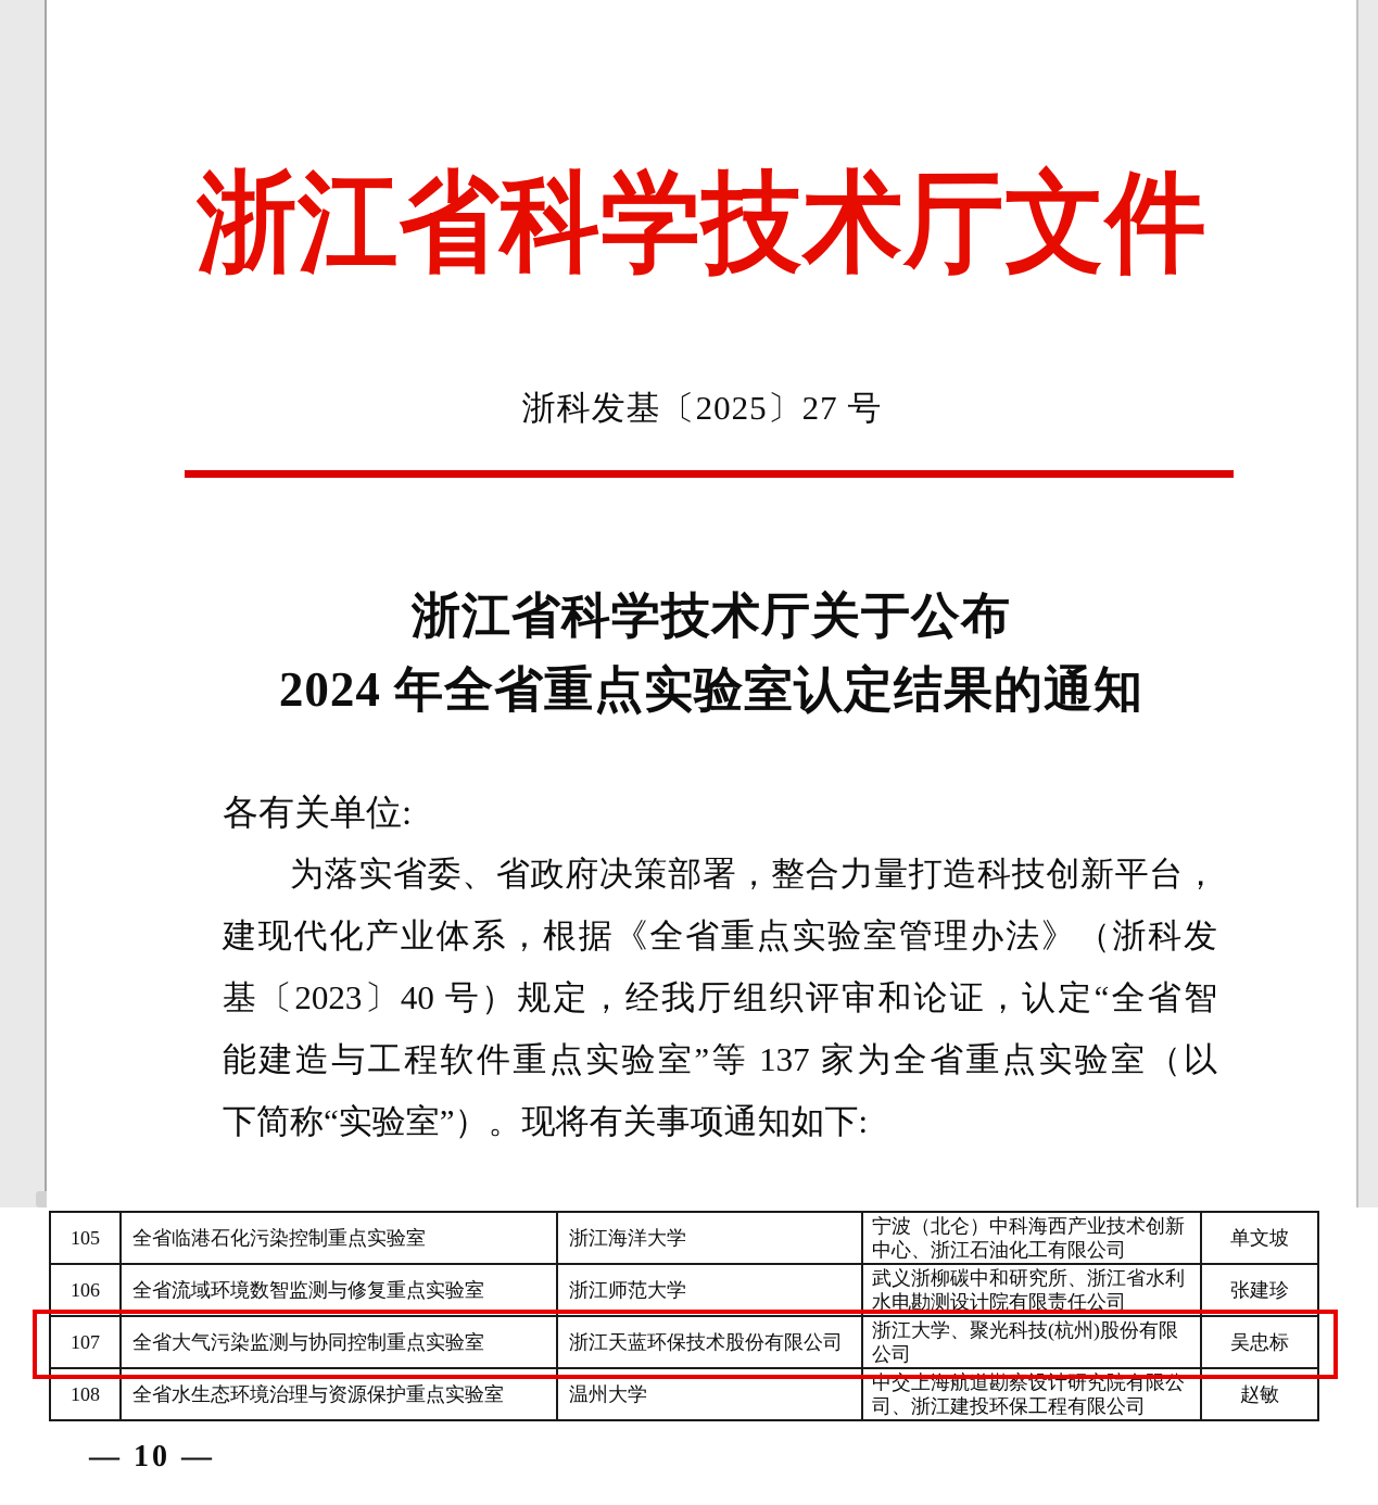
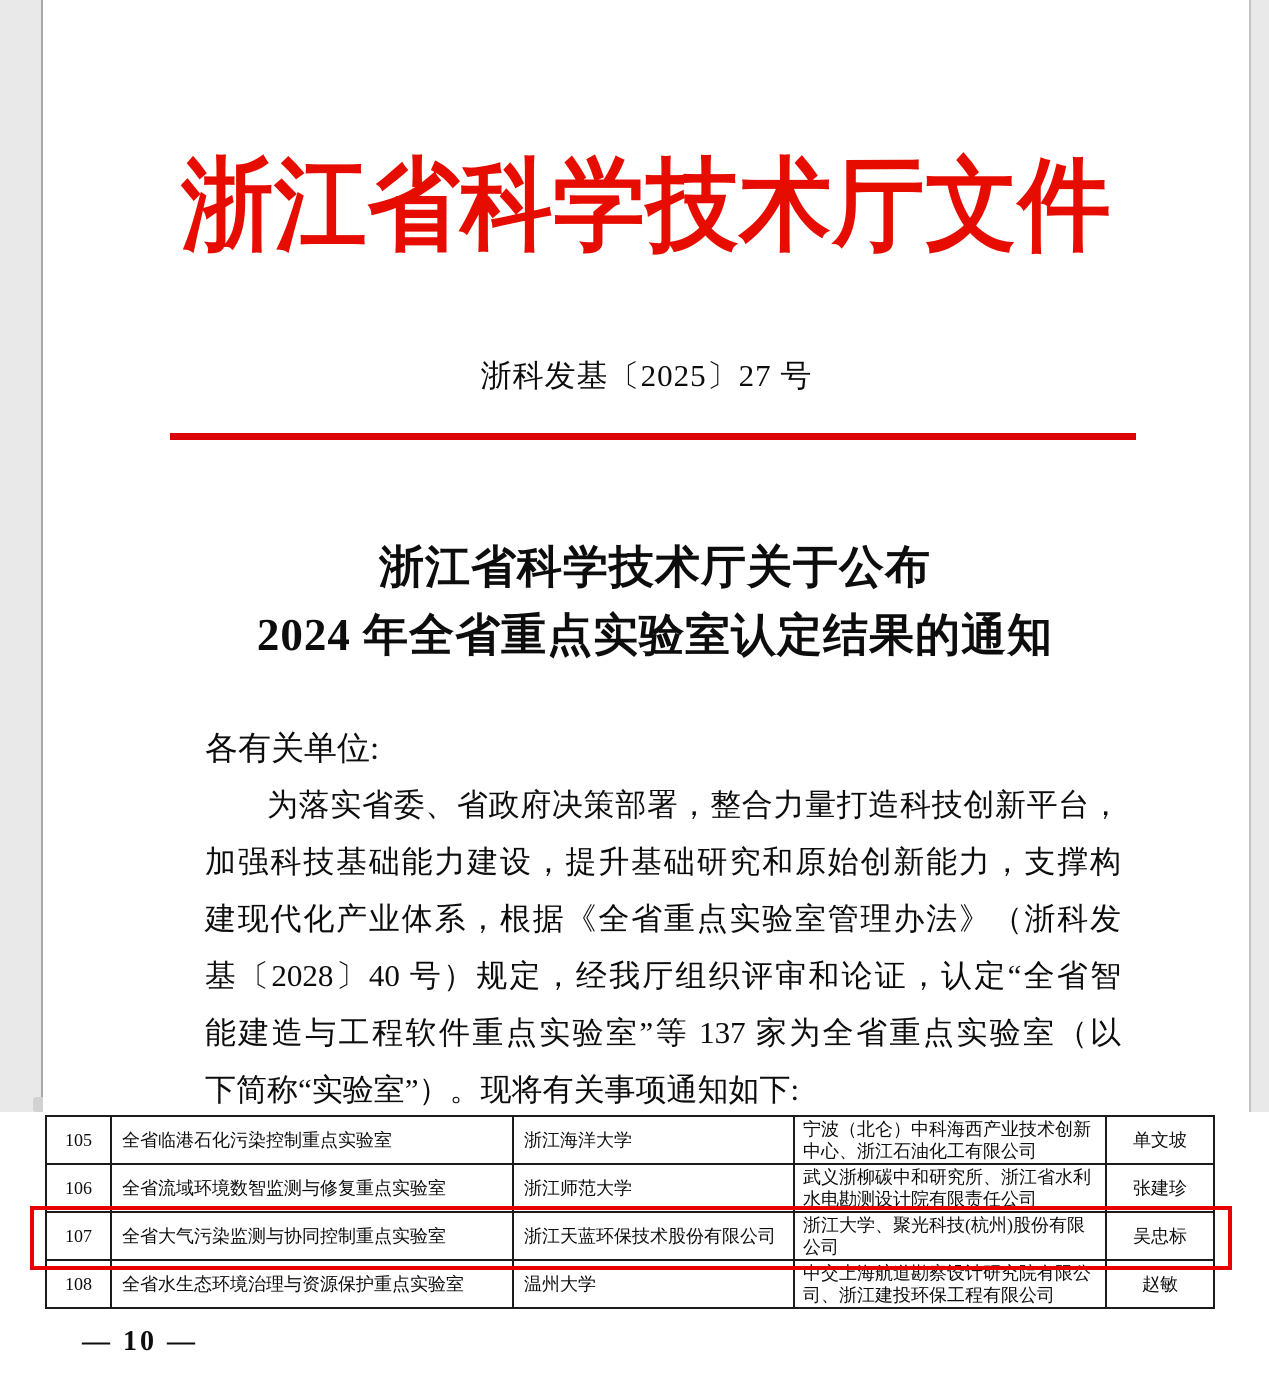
  浙江省科学技术厅文件
  浙科发基〔2025〕27 号
  浙江省科学技术厅关于公布
  2024 年全省重点实验室认定结果的通知
  各有关单位:
  为落实省委、省政府决策部署，整合力量打造科技创新平台，
+ 加强科技基础能力建设，提升基础研究和原始创新能力，支撑构
  建现代化产业体系，根据《全省重点实验室管理办法》（浙科发
- 基〔2023〕40 号）规定，经我厅组织评审和论证，认定“全省智
+ 基〔2028〕40 号）规定，经我厅组织评审和论证，认定“全省智
  能建造与工程软件重点实验室”等 137 家为全省重点实验室（以
  下简称“实验室”）。现将有关事项通知如下:
  105	全省临港石化污染控制重点实验室	浙江海洋大学	宁波（北仑）中科海西产业技术创新中心、浙江石油化工有限公司	单文坡
  106	全省流域环境数智监测与修复重点实验室	浙江师范大学	武义浙柳碳中和研究所、浙江省水利水电勘测设计院有限责任公司	张建珍
  107	全省大气污染监测与协同控制重点实验室	浙江天蓝环保技术股份有限公司	浙江大学、聚光科技(杭州)股份有限公司	吴忠标
  108	全省水生态环境治理与资源保护重点实验室	温州大学	中交上海航道勘察设计研究院有限公司、浙江建投环保工程有限公司	赵敏
  — 10 —
